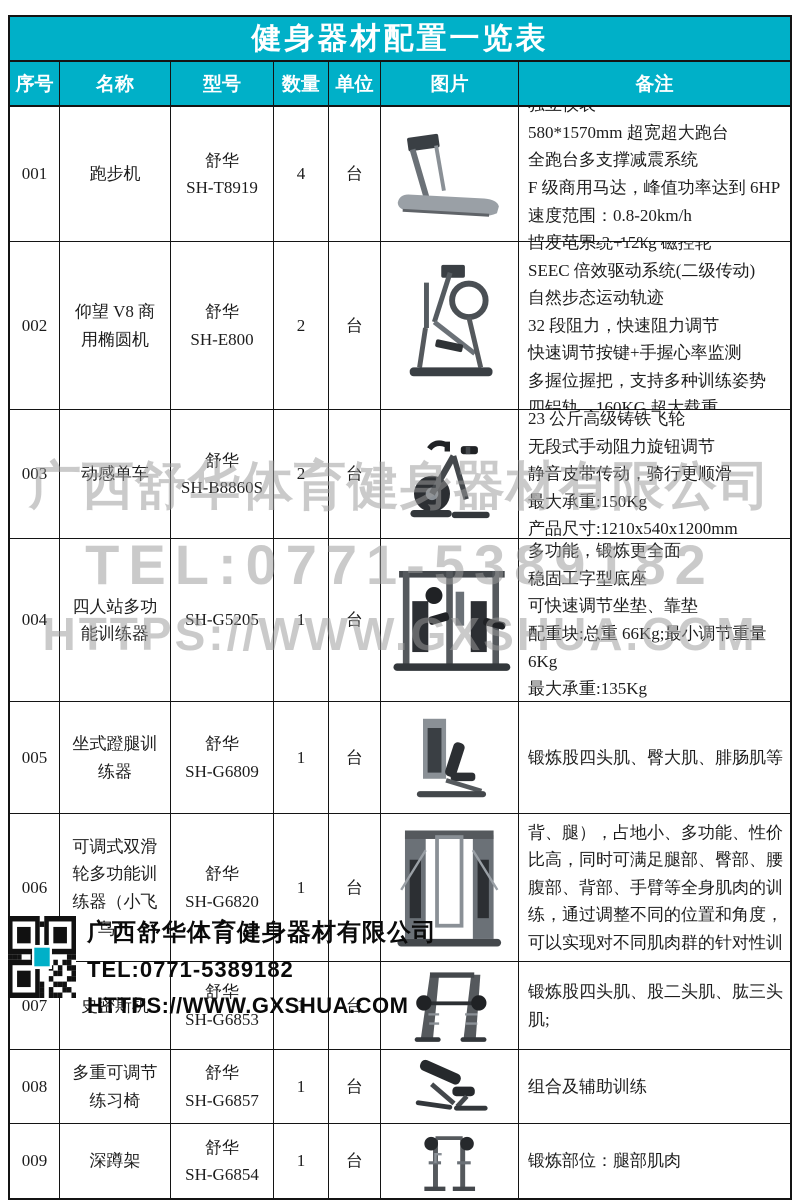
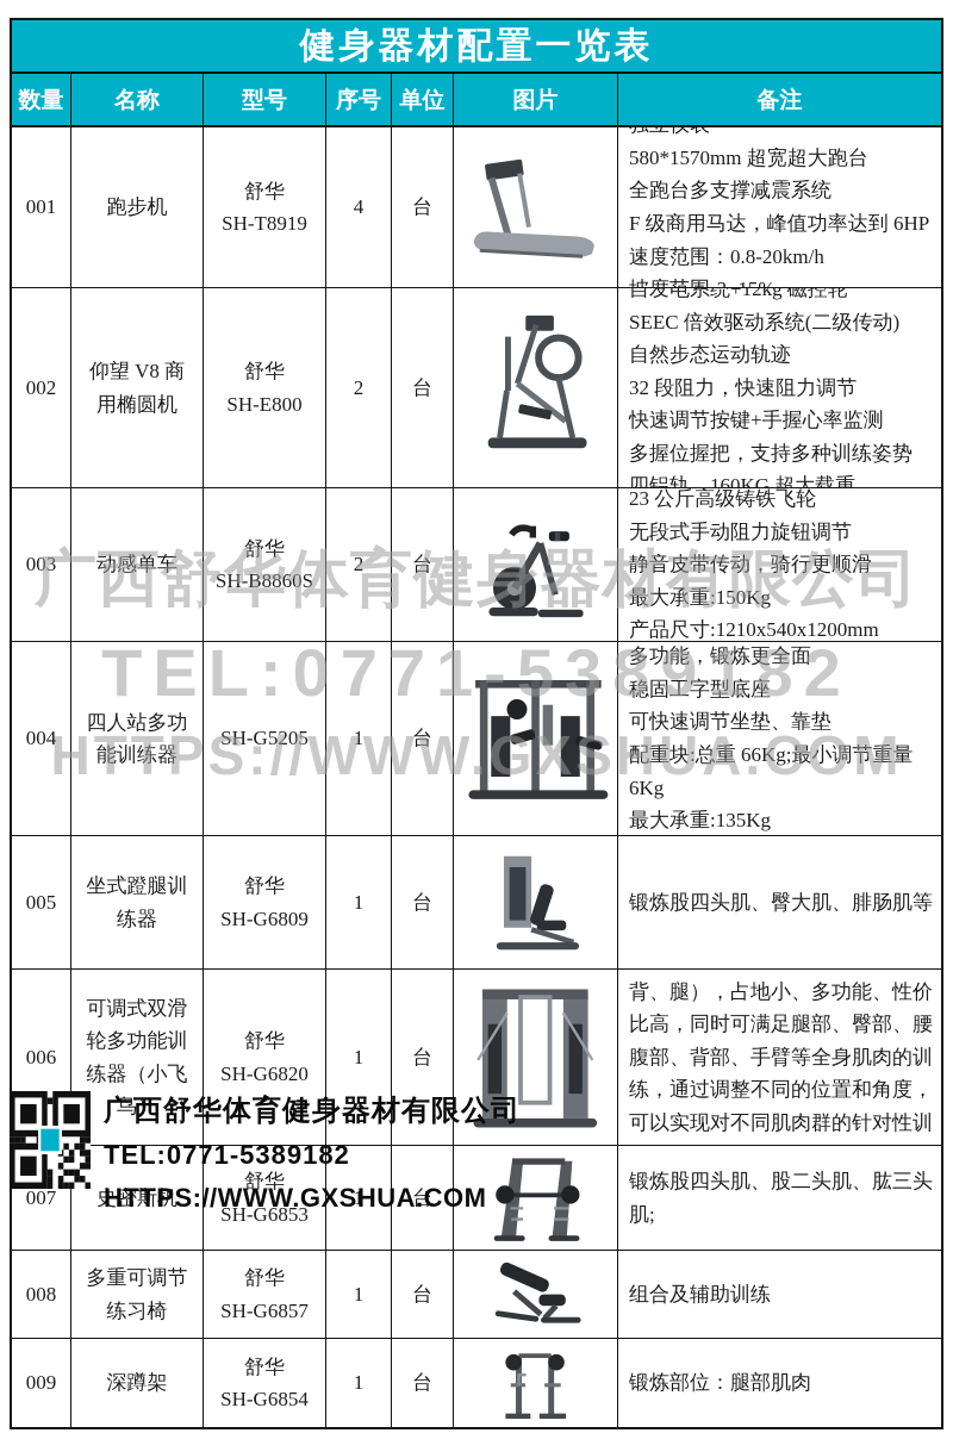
  广西舒华体育健身器材有限公司
  TEL:0771-5389182
  HTTPS://WWW.GXSHUA.COM
  健身器材配置一览表
- 序号
+ 数量
  名称
  型号
- 数量
+ 序号
  单位
  图片
  备注
  001
  跑步机
  舒华
  SH-T8919
  4
  台
  580*1570mm 超宽超大跑台
  全跑台多支撑减震系统
  F 级商用马达，峰值功率达到 6HP
  速度范围：0.8-20km/h
  002
  仰望 V8 商用椭圆机
  舒华
  SH-E800
  2
  台
  自发电系统+12kg 磁控轮
  SEEC 倍效驱动系统(二级传动)
  自然步态运动轨迹
  32 段阻力，快速阻力调节
  快速调节按键+手握心率监测
  多握位握把，支持多种训练姿势
  四铝轨，160KG 超大载重
  003
  动感单车
  舒华
  SH-B8860S
  2
  台
  23 公斤高级铸铁飞轮
  无段式手动阻力旋钮调节
  静音皮带传动，骑行更顺滑
  最大承重:150Kg
  产品尺寸:1210x540x1200mm
  004
  四人站多功能训练器
  SH-G5205
  1
  台
  多功能，锻炼更全面
  稳固工字型底座
  可快速调节坐垫、靠垫
  配重块:总重 66Kg;最小调节重量 6Kg
  最大承重:135Kg
  005
  坐式蹬腿训练器
  舒华
  SH-G6809
  1
  台
  锻炼股四头肌、臀大肌、腓肠肌等
  006
  可调式双滑轮多功能训练器（小飞鸟）
  舒华
  SH-G6820
  1
  台
  背、腿），占地小、多功能、性价比高，同时可满足腿部、臀部、腰腹部、背部、手臂等全身肌肉的训练，通过调整不同的位置和角度，可以实现对不同肌肉群的针对性训
  007
  史密斯机
  舒华
  SH-G6853
  1
  台
  锻炼股四头肌、股二头肌、肱三头肌;
  008
  多重可调节练习椅
  舒华
  SH-G6857
  1
  台
  组合及辅助训练
  009
  深蹲架
  舒华
  SH-G6854
  1
  台
  锻炼部位：腿部肌肉
  广西舒华体育健身器材有限公司
  TEL:0771-5389182
  HTTPS://WWW.GXSHUA.COM
